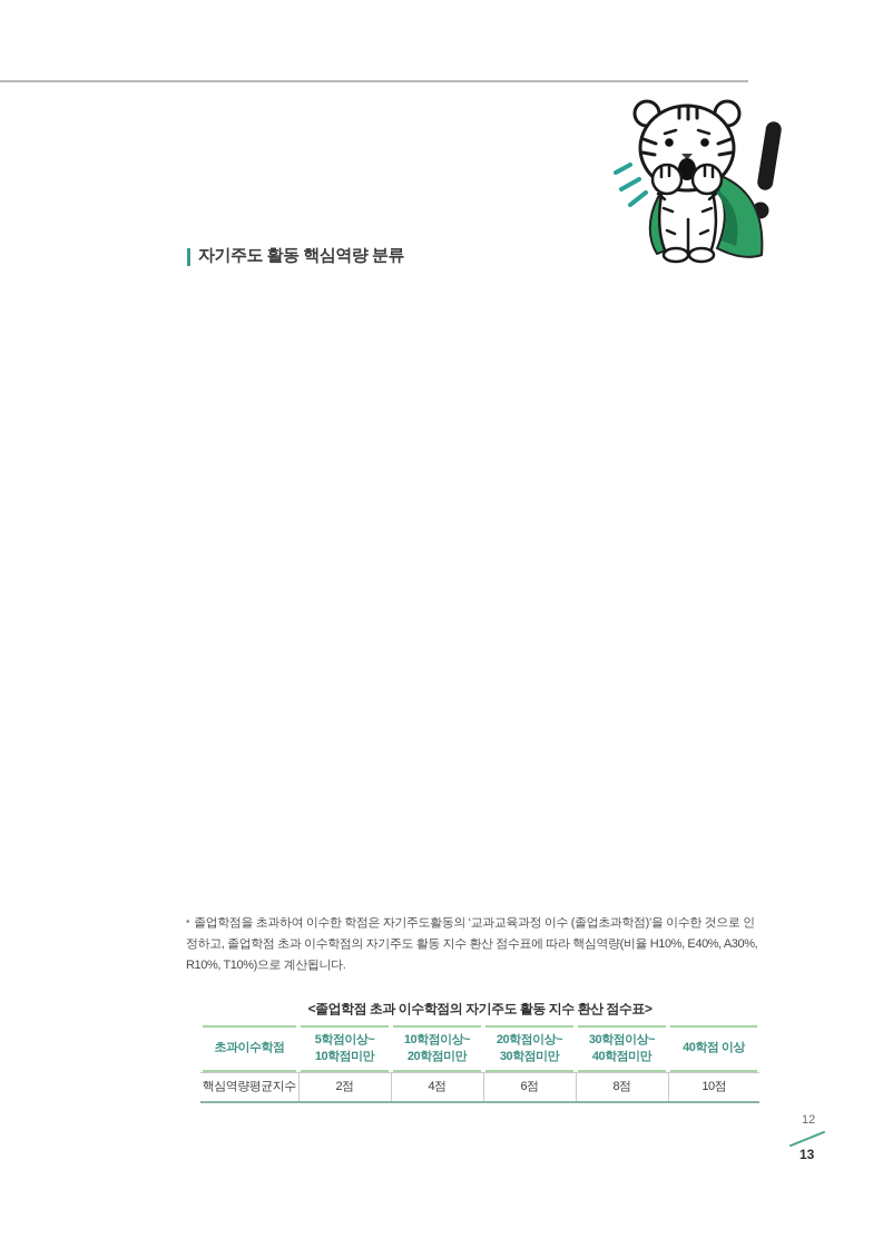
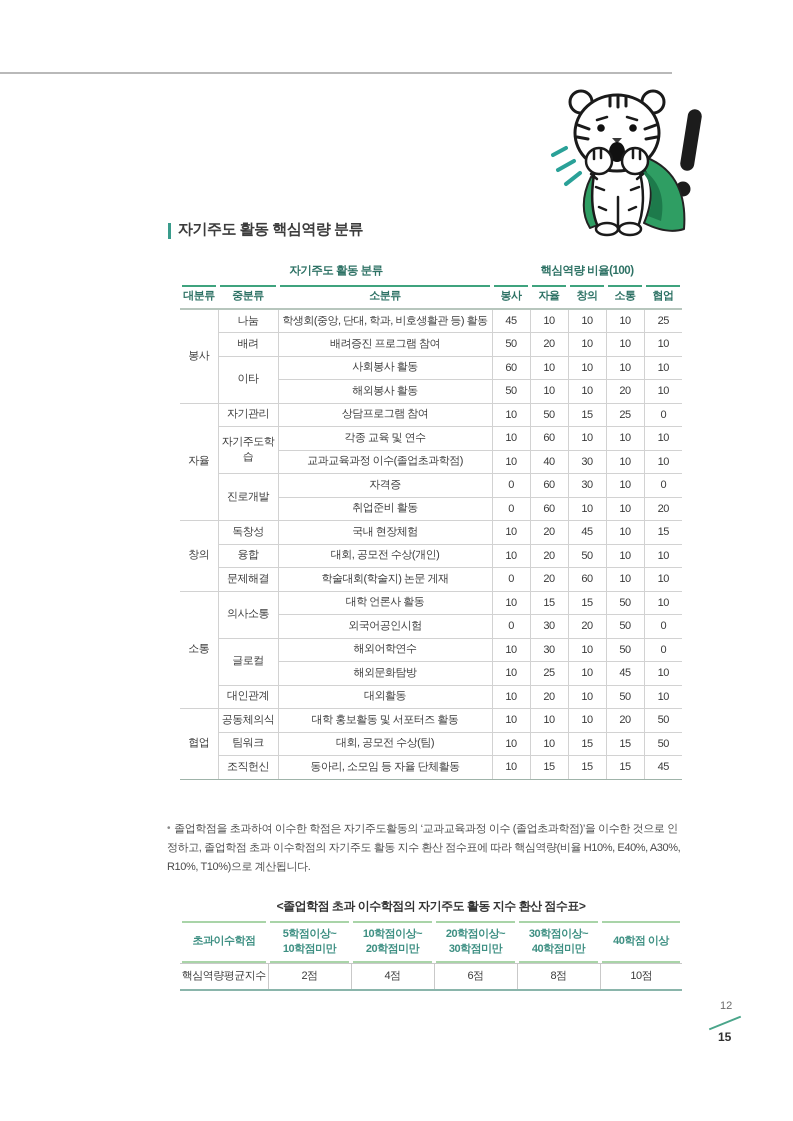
  자기주도 활동 핵심역량 분류
+ 자기주도 활동 분류	핵심역량 비율(100)
+ 대분류	중분류	소분류	봉사	자율	창의	소통	협업
+ 봉사	나눔	학생회(중앙, 단대, 학과, 비호생활관 등) 활동	45	10	10	10	25
+ 배려	배려증진 프로그램 참여	50	20	10	10	10
+ 이타	사회봉사 활동	60	10	10	10	10
+ 해외봉사 활동	50	10	10	20	10
+ 자율	자기관리	상담프로그램 참여	10	50	15	25	0
+ 자기주도학습	각종 교육 및 연수	10	60	10	10	10
+ 교과교육과정 이수(졸업초과학점)	10	40	30	10	10
+ 진로개발	자격증	0	60	30	10	0
+ 취업준비 활동	0	60	10	10	20
+ 창의	독창성	국내 현장체험	10	20	45	10	15
+ 융합	대회, 공모전 수상(개인)	10	20	50	10	10
+ 문제해결	학술대회(학술지) 논문 게재	0	20	60	10	10
+ 소통	의사소통	대학 언론사 활동	10	15	15	50	10
+ 외국어공인시험	0	30	20	50	0
+ 글로컬	해외어학연수	10	30	10	50	0
+ 해외문화탐방	10	25	10	45	10
+ 대인관계	대외활동	10	20	10	50	10
+ 협업	공동체의식	대학 홍보활동 및 서포터즈 활동	10	10	10	20	50
+ 팀워크	대회, 공모전 수상(팀)	10	10	15	15	50
+ 조직헌신	동아리, 소모임 등 자율 단체활동	10	15	15	15	45
  • 졸업학점을 초과하여 이수한 학점은 자기주도활동의 ‘교과교육과정 이수 (졸업초과학점)’을 이수한 것으로 인정하고, 졸업학점 초과 이수학점의 자기주도 활동 지수 환산 점수표에 따라 핵심역량(비율 H10%, E40%, A30%, R10%, T10%)으로 계산됩니다.
  <졸업학점 초과 이수학점의 자기주도 활동 지수 환산 점수표>
  초과이수학점	5학점이상~ 10학점미만	10학점이상~ 20학점미만	20학점이상~ 30학점미만	30학점이상~ 40학점미만	40학점 이상
  핵심역량평균지수	2점	4점	6점	8점	10점
  12
- 13
+ 15
